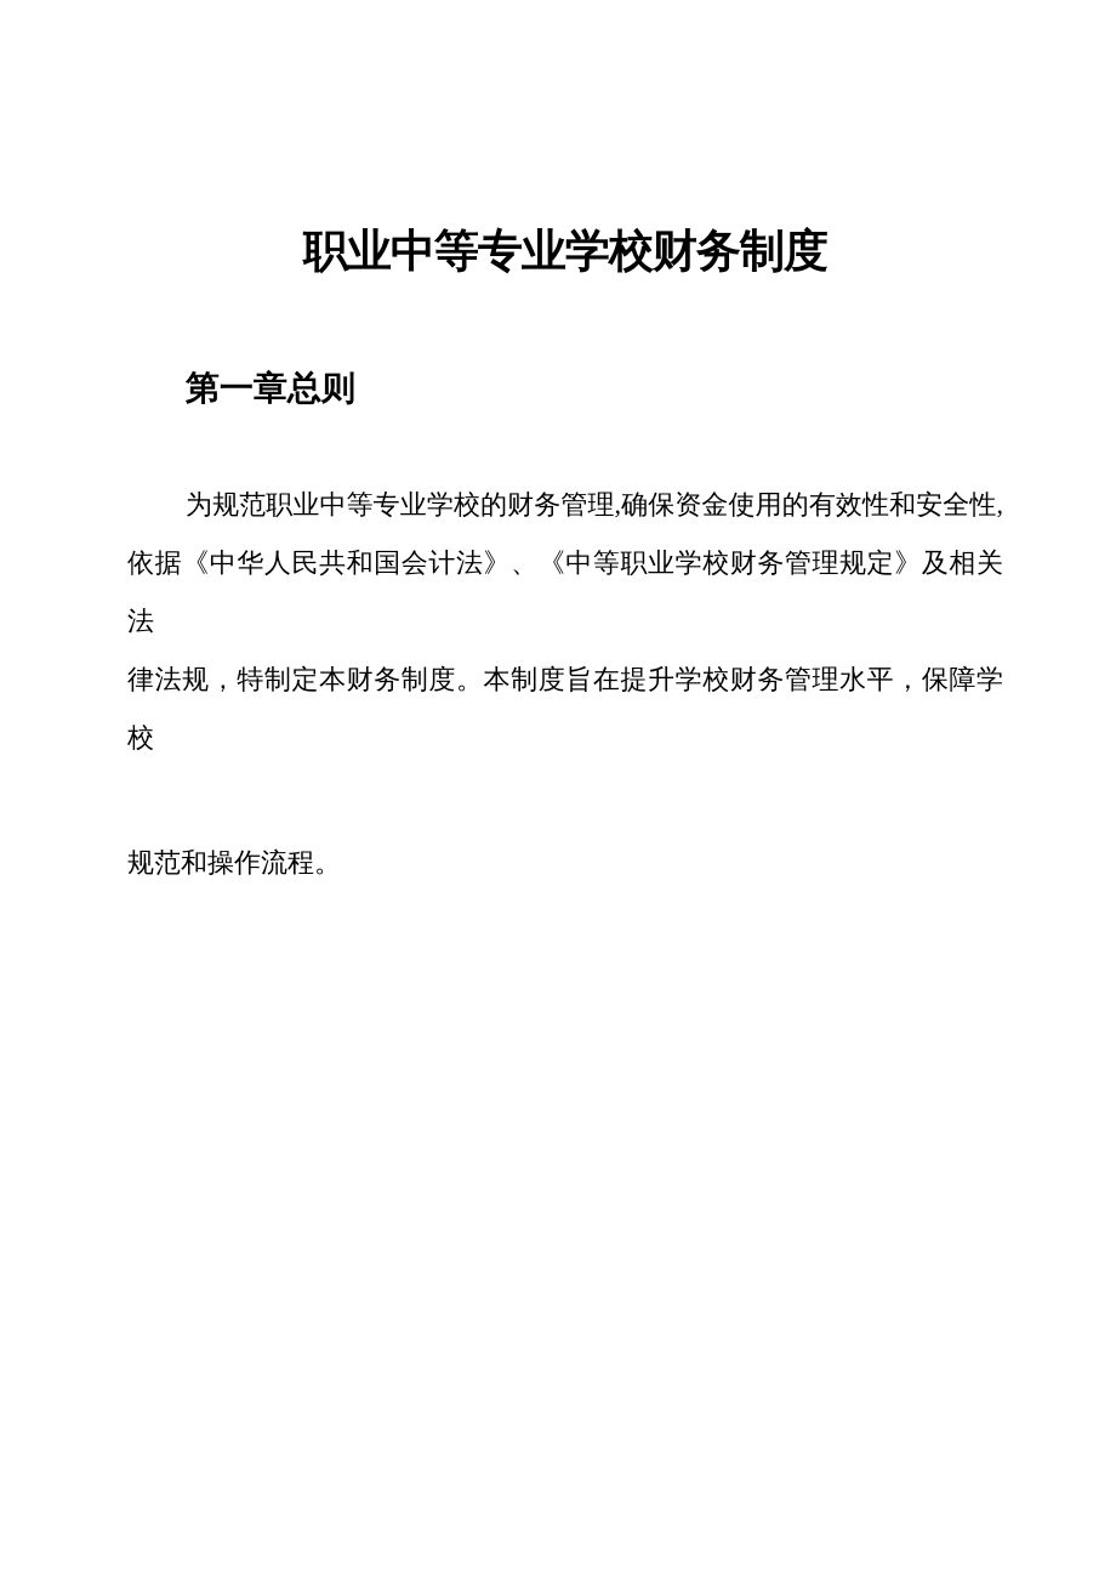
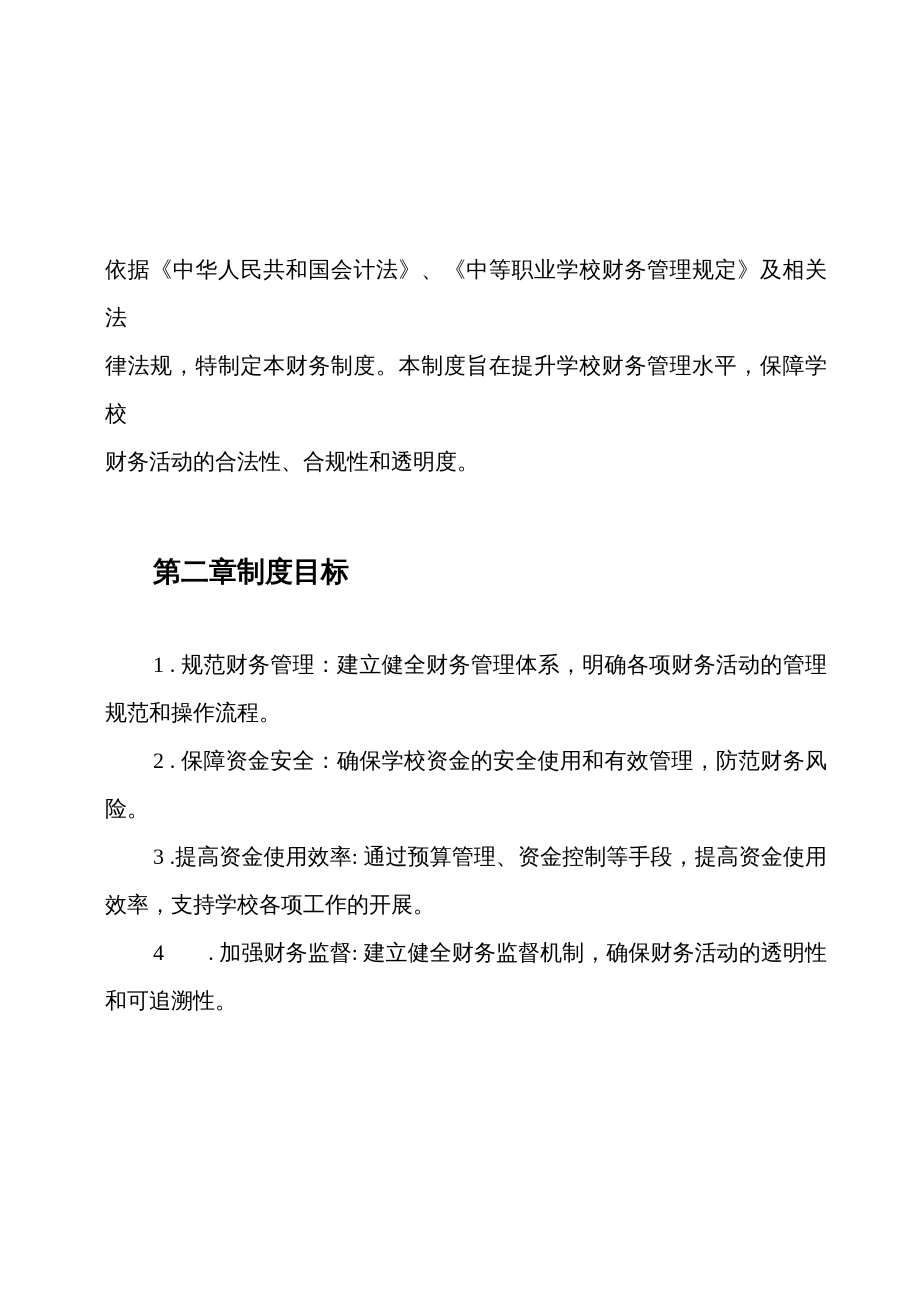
- 职业中等专业学校财务制度
- 第一章总则
- 为规范职业中等专业学校的财务管理,确保资金使用的有效性和安全性,
  依据《中华人民共和国会计法》、《中等职业学校财务管理规定》及相关法
  律法规，特制定本财务制度。本制度旨在提升学校财务管理水平，保障学校
+ 财务活动的合法性、合规性和透明度。
+ 第二章制度目标
+ 1 . 规范财务管理：建立健全财务管理体系，明确各项财务活动的管理
  规范和操作流程。
+ 2 . 保障资金安全：确保学校资金的安全使用和有效管理，防范财务风
+ 险。
+ 3 .提高资金使用效率: 通过预算管理、资金控制等手段，提高资金使用
+ 效率，支持学校各项工作的开展。
+ 4 . 加强财务监督: 建立健全财务监督机制，确保财务活动的透明性
+ 和可追溯性。
